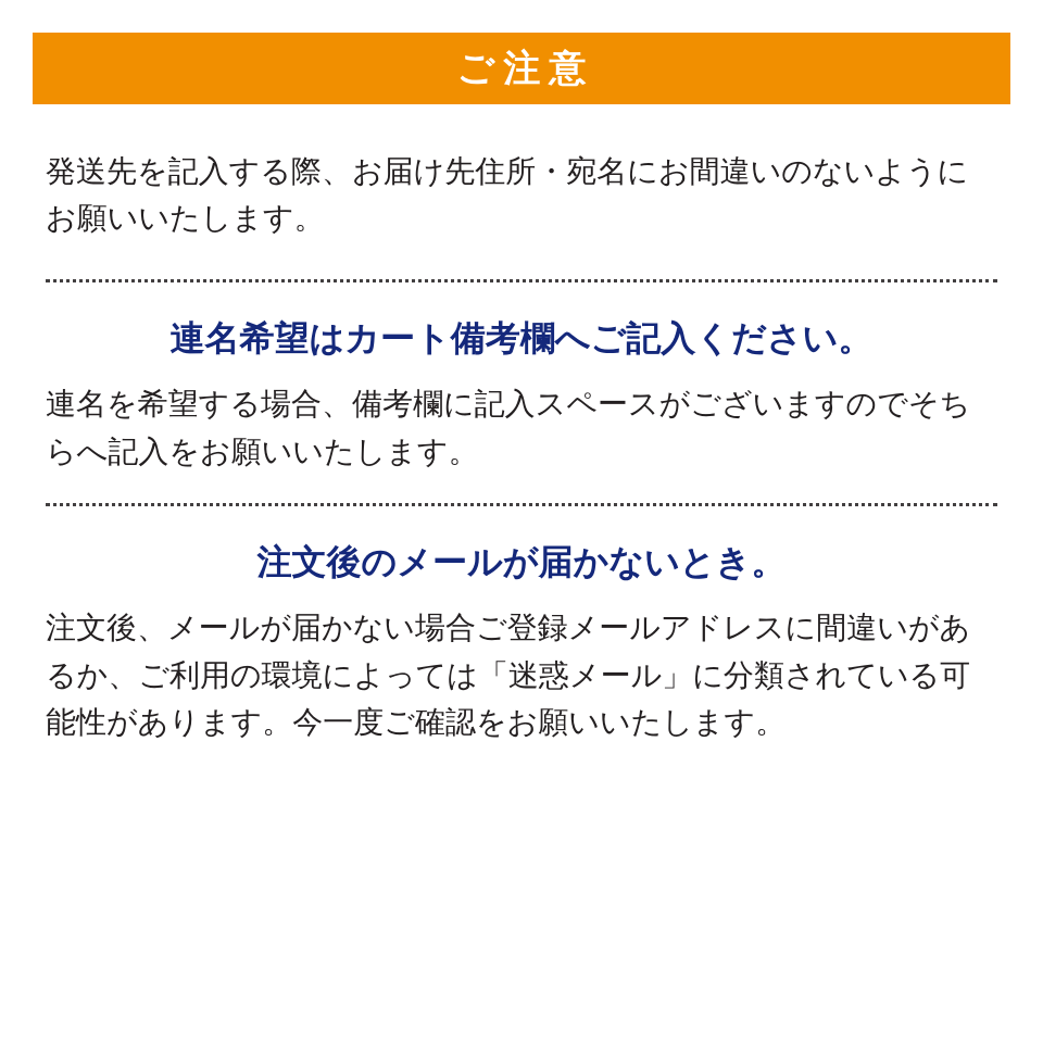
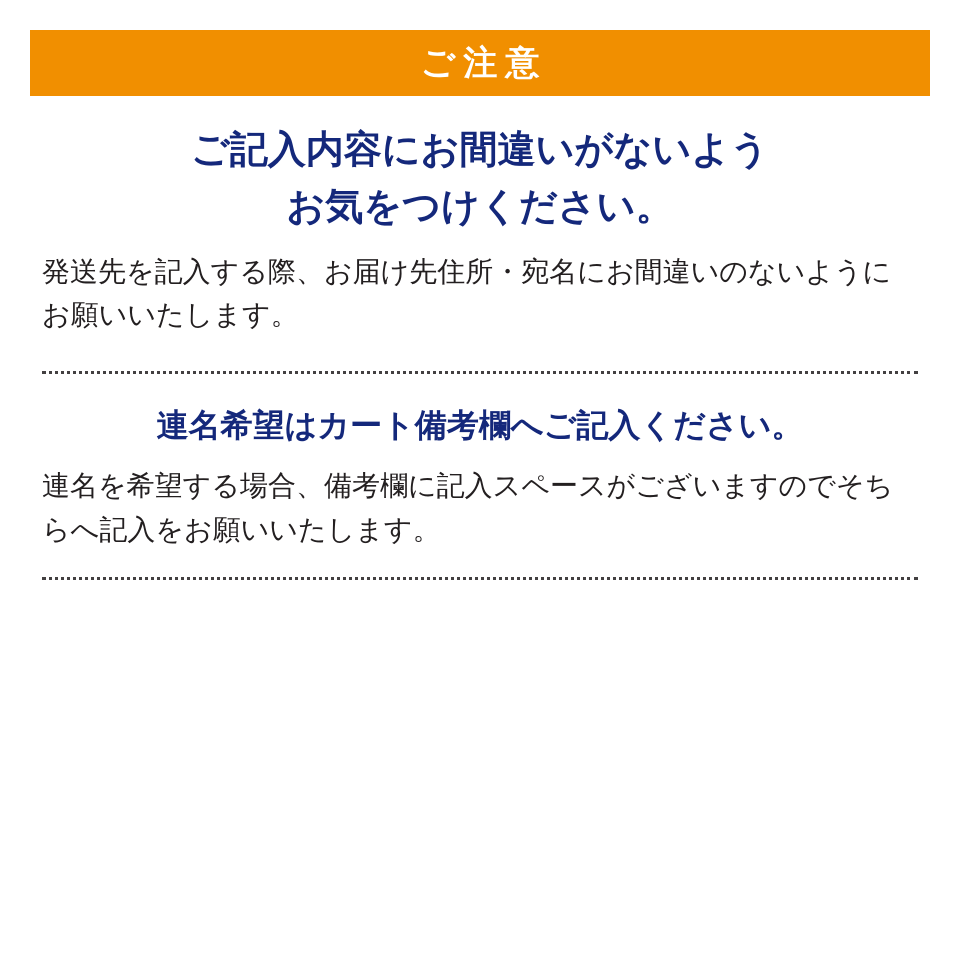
  ご注意
+ ご記入内容にお間違いがないよう
+ お気をつけください。
  発送先を記入する際、お届け先住所・宛名にお間違いのないようにお願いいたします。
  連名希望はカート備考欄へご記入ください。
  連名を希望する場合、備考欄に記入スペースがございますのでそちらへ記入をお願いいたします。
- 注文後のメールが届かないとき。
- 注文後、メールが届かない場合ご登録メールアドレスに間違いがあるか、ご利用の環境によっては「迷惑メール」に分類されている可能性があります。今一度ご確認をお願いいたします。
